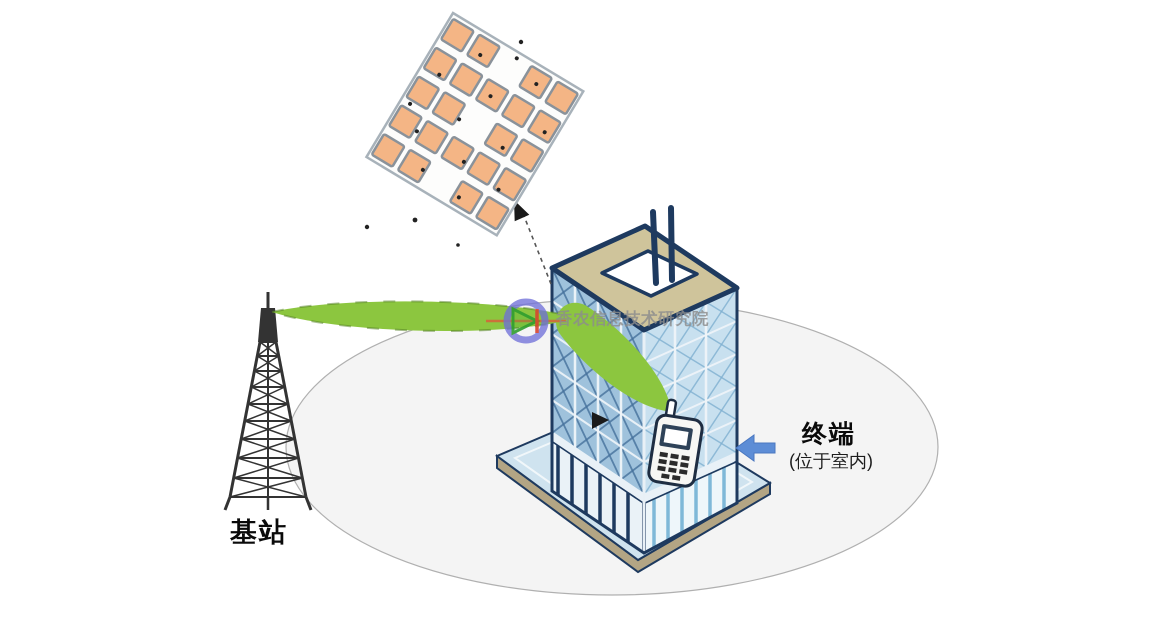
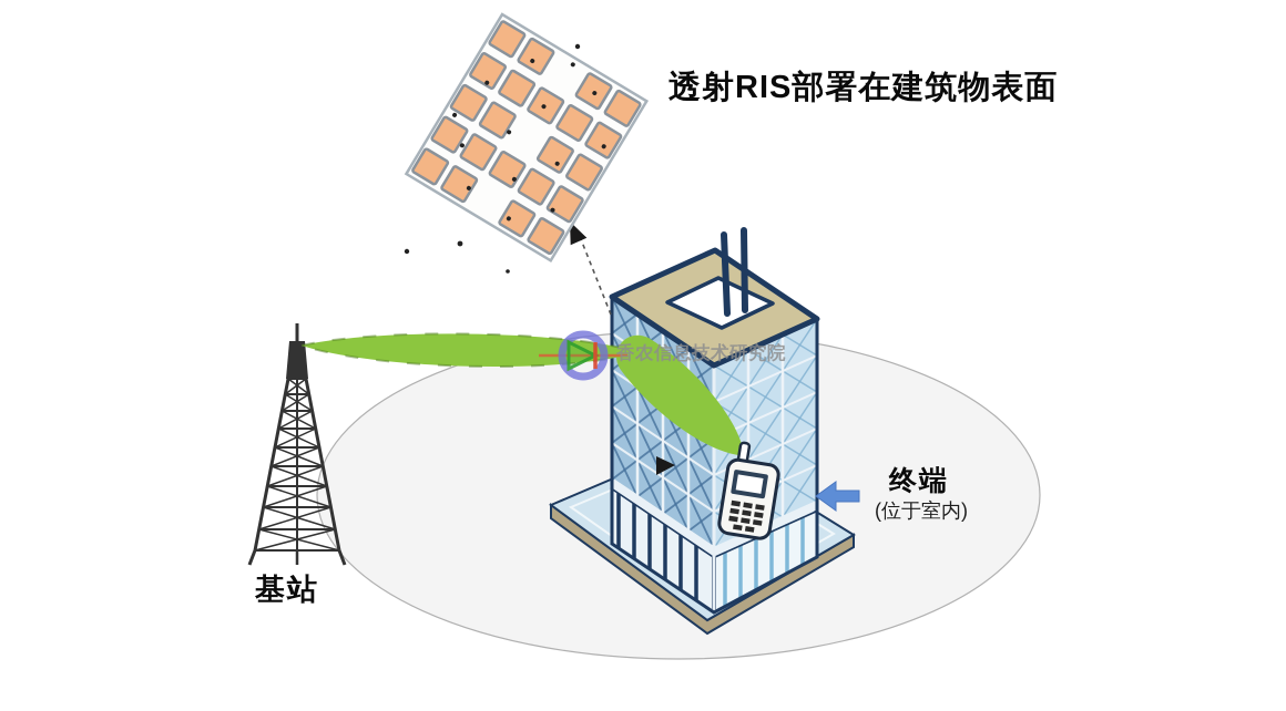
+ 透射RIS部署在建筑物表面
  基站
  终端
  (位于室内)
  香农信息技术研究院
